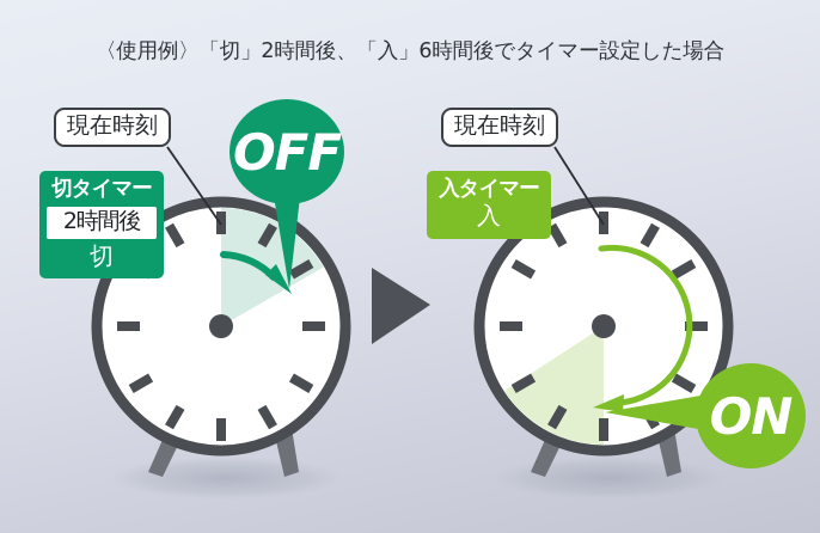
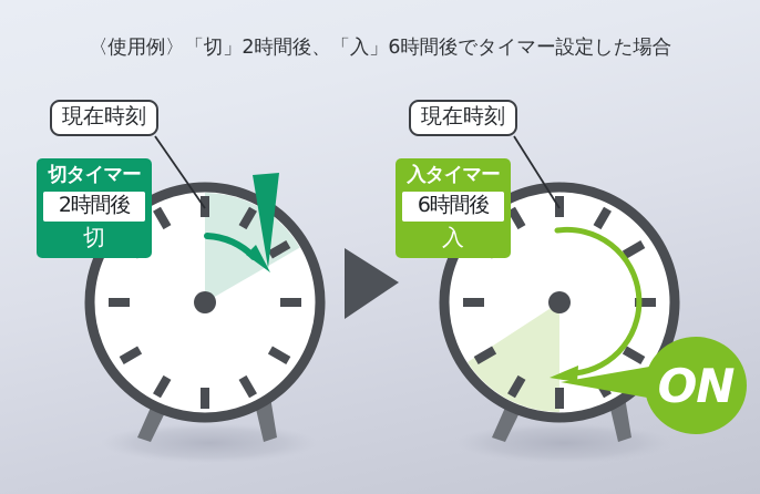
  〈使用例〉「切」2時間後、「入」6時間後でタイマー設定した場合
  現在時刻
  切タイマー
  2時間後
  切
- OFF
  現在時刻
  入タイマー
+ 6時間後
  入
  ON
